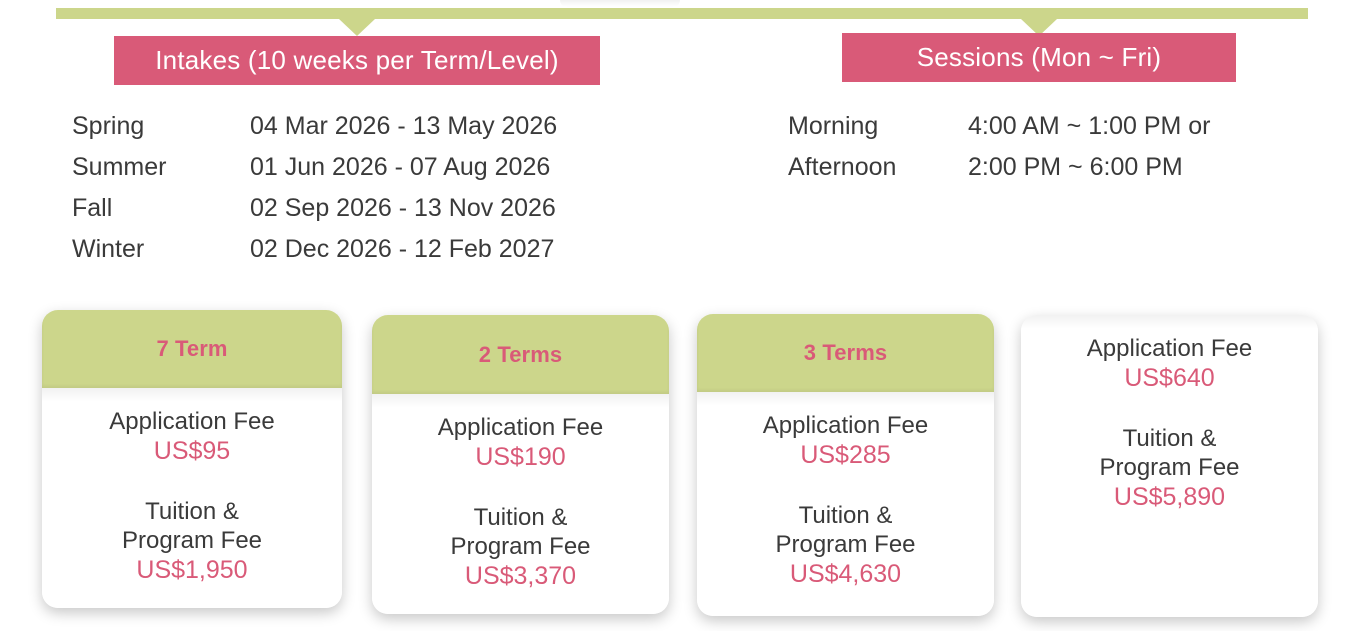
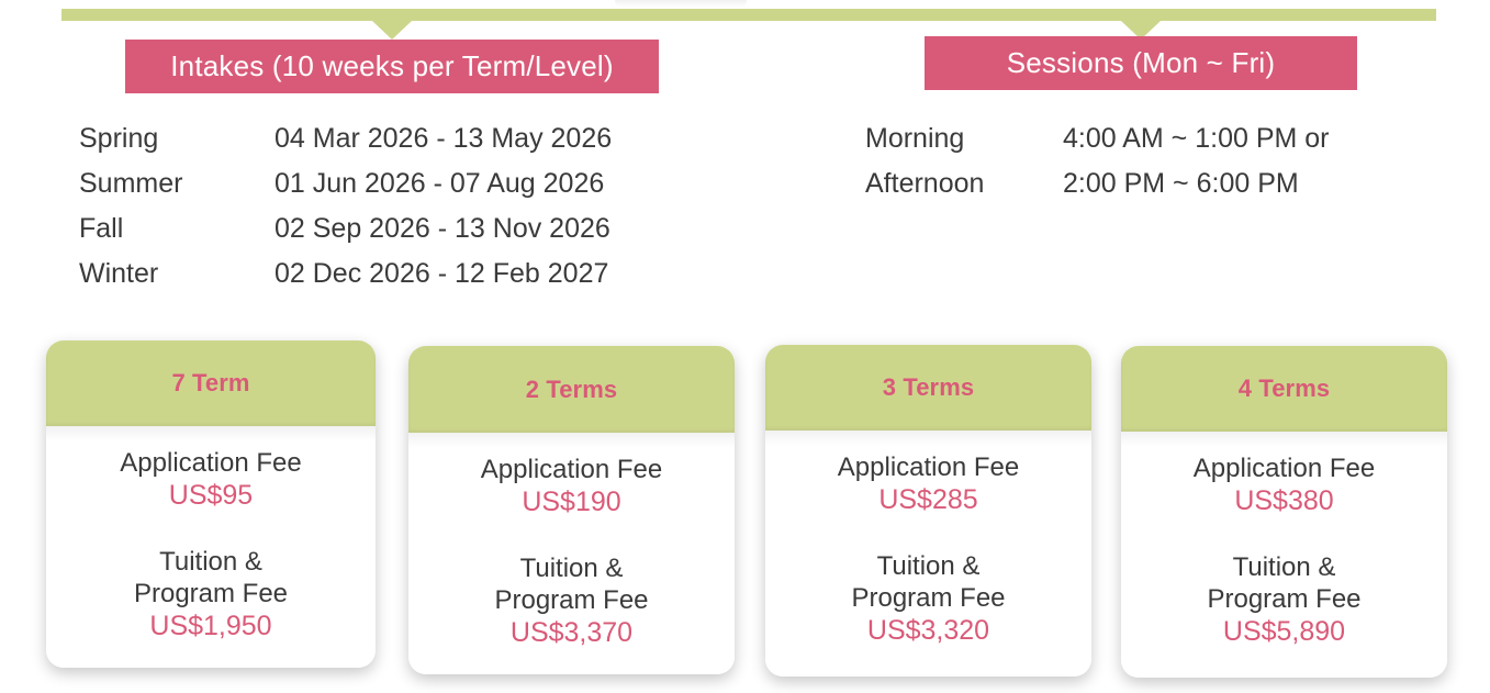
  Intakes (10 weeks per Term/Level)
  Sessions (Mon ~ Fri)
  Spring
  04 Mar 2026 - 13 May 2026
  Summer
  01 Jun 2026 - 07 Aug 2026
  Fall
  02 Sep 2026 - 13 Nov 2026
  Winter
  02 Dec 2026 - 12 Feb 2027
  Morning
  4:00 AM ~ 1:00 PM or
  Afternoon
  2:00 PM ~ 6:00 PM
  7 Term
  Application Fee
  US$95
  Tuition &
  Program Fee
  US$1,950
  2 Terms
  Application Fee
  US$190
  Tuition &
  Program Fee
  US$3,370
  3 Terms
  Application Fee
  US$285
  Tuition &
  Program Fee
- US$4,630
+ US$3,320
+ 4 Terms
  Application Fee
- US$640
+ US$380
  Tuition &
  Program Fee
  US$5,890
